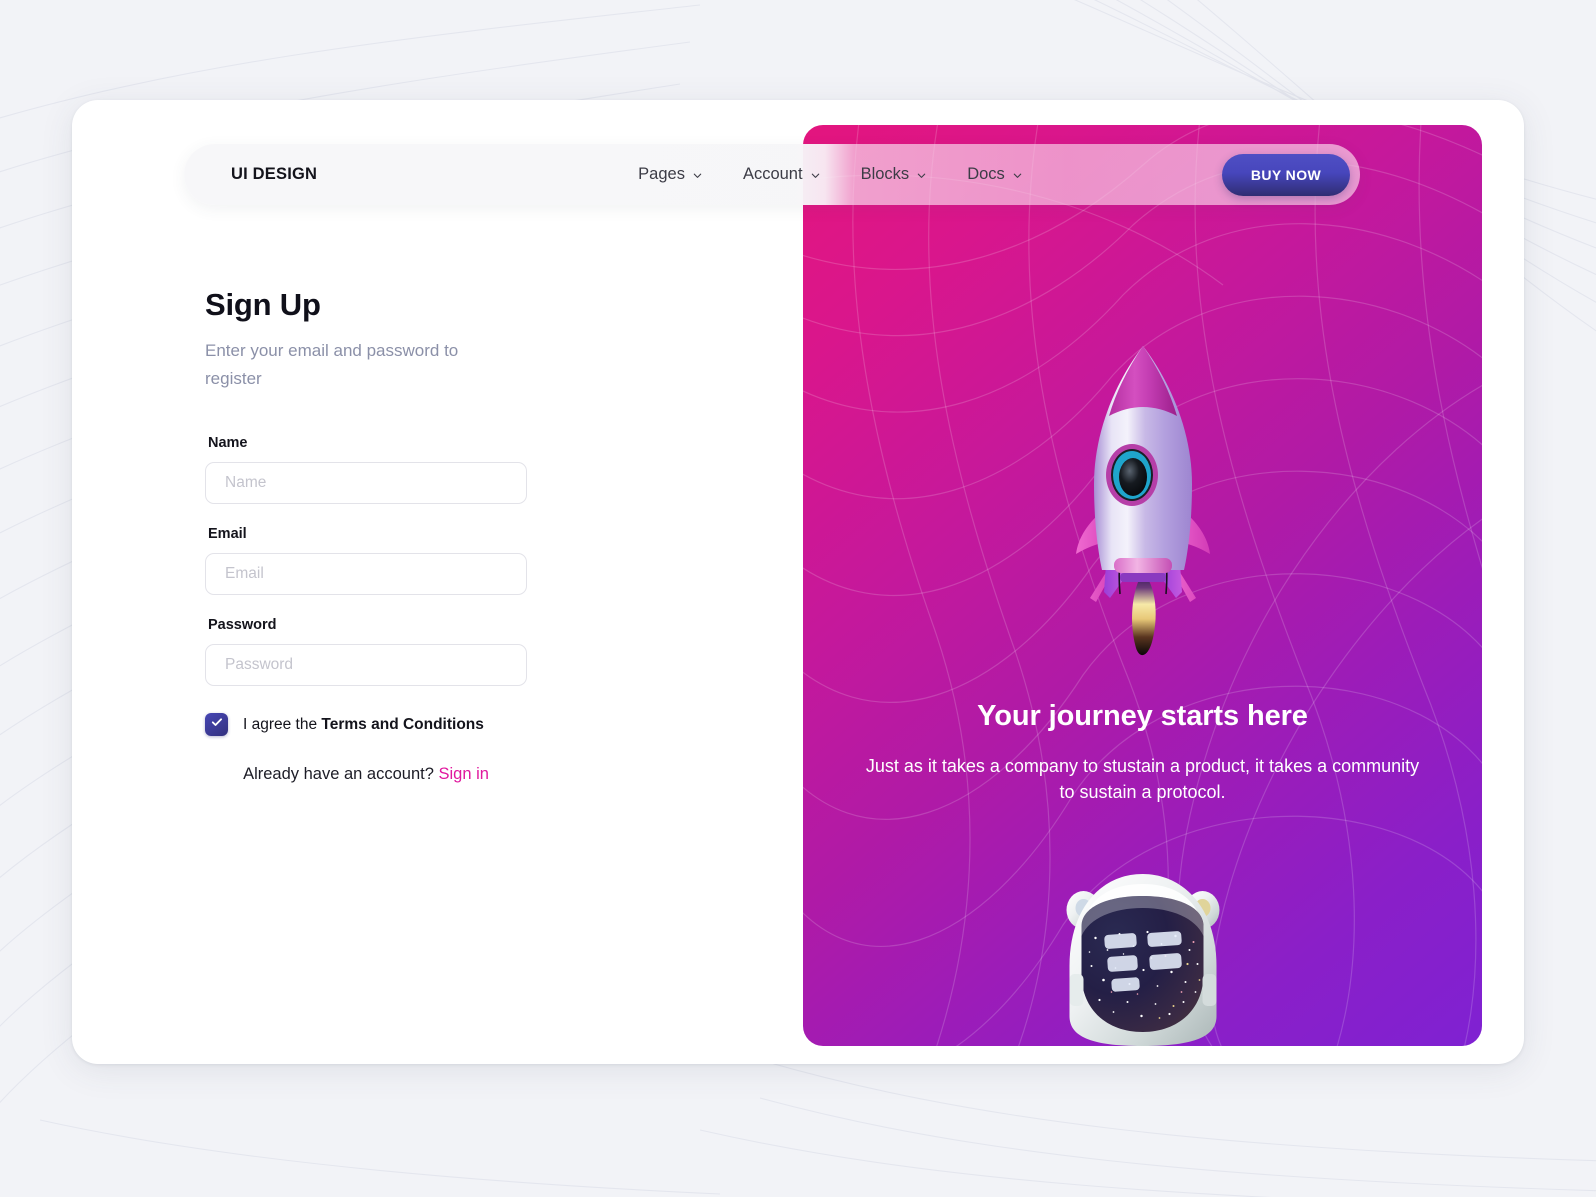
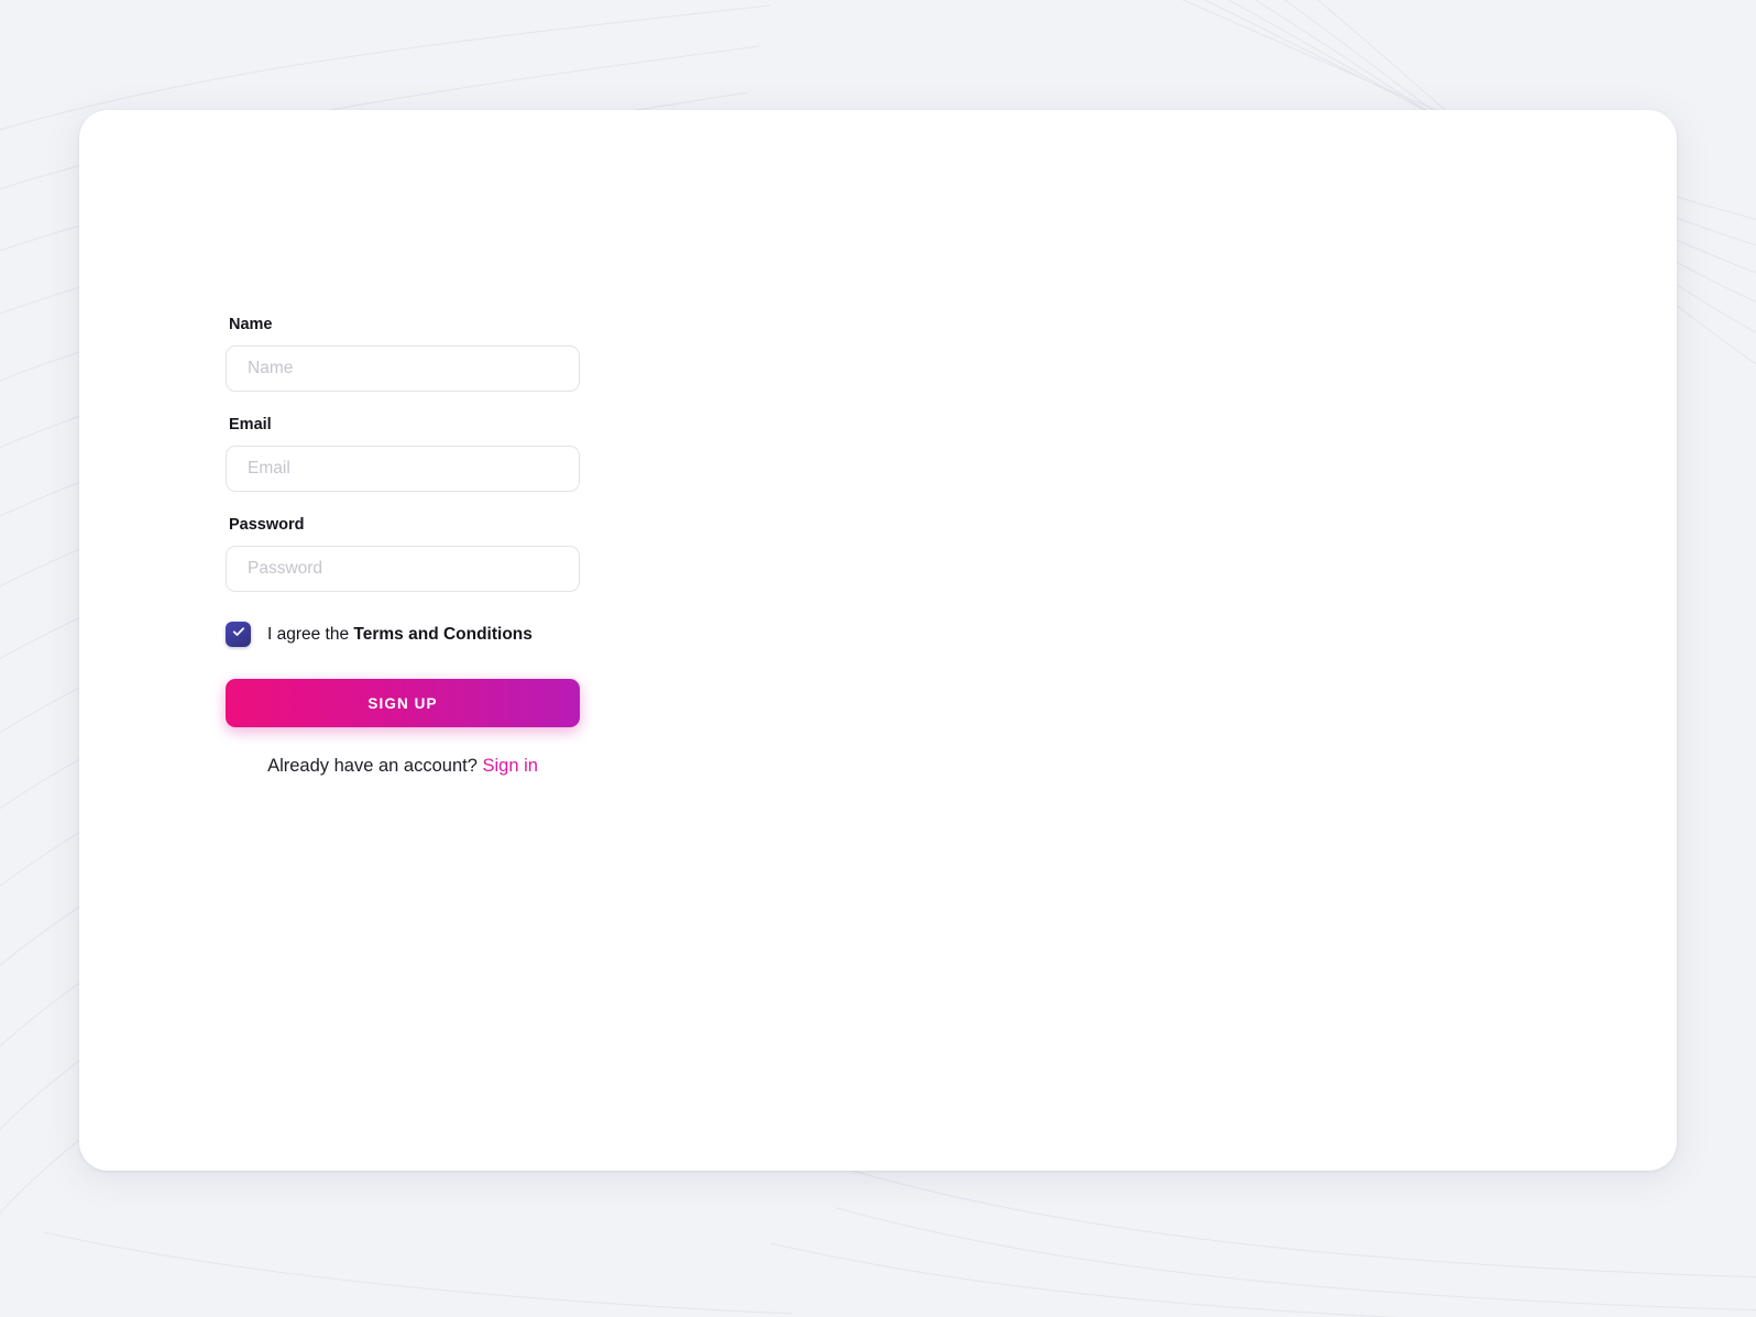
- Your journey starts here
- Just as it takes a company to stustain a product, it takes a community to sustain a protocol.
- UI DESIGN
- Pages
- Account
- Blocks
- Docs
- BUY NOW
- Sign Up
- Enter your email and password to register
  Name
  Name
  Email
  Email
  Password
  Password
  I agree the Terms and Conditions
+ SIGN UP
  Already have an account? Sign in
